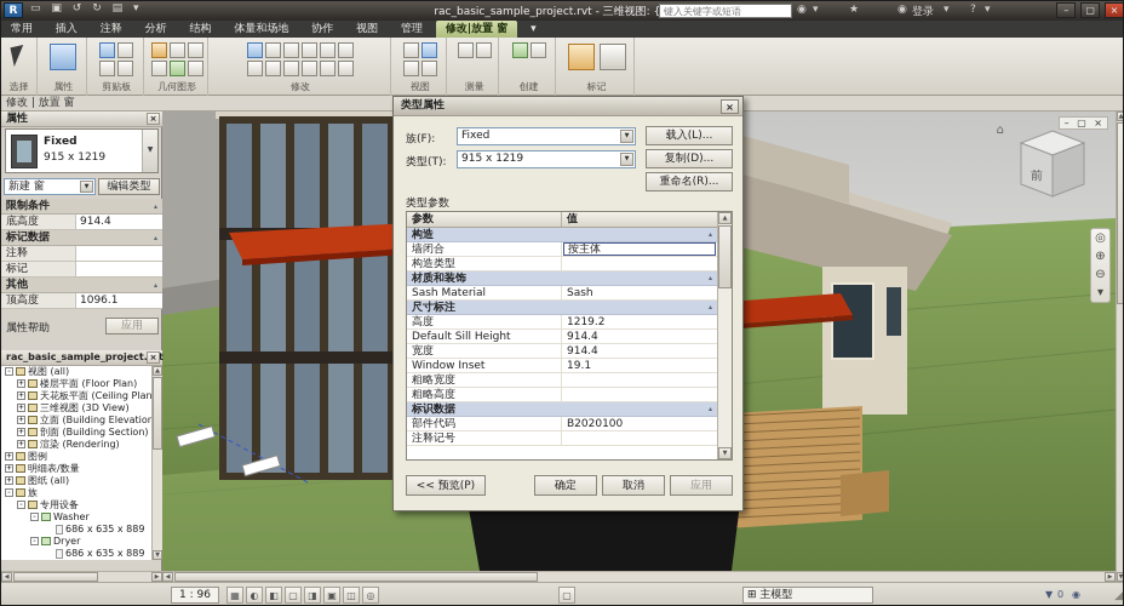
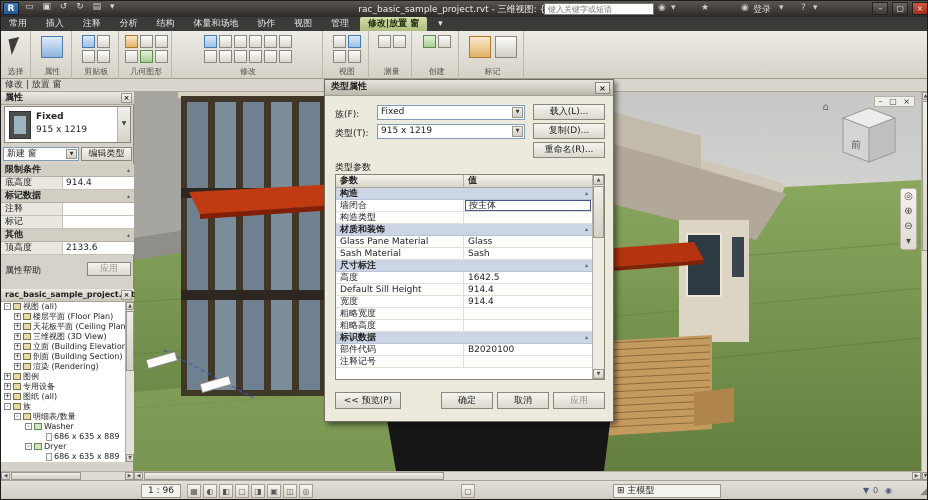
  R
  ▭ ▣ ↺ ↻ ▤ ▾
  rac_basic_sample_project.rvt - 三维视图: {
  键入关键字或短语
  ◉
  ▾
  ★
  ◉
  登录
  ▾
  ?
  ▾
  – ▢ ×
  常用 插入 注释 分析 结构 体量和场地 协作 视图 管理 修改|放置 窗 ▾
  选择
  属性
  剪贴板
  几何图形
  修改
  视图
  测量
  创建
  标记
  修改 | 放置 窗
  属性
  ×
  Fixed
  915 x 1219
  新建 窗
  编辑类型
  限制条件
  底高度
  914.4
  标记数据
  注释
  标记
  其他
  顶高度
- 1096.1
+ 2133.6
  属性帮助
  应用
  rac_basic_sample_projectt
  ×
  - 视图 (all)
  + 楼层平面 (Floor Plan)
  + 天花板平面 (Ceiling Plan
  + 三维视图 (3D View)
  + 立面 (Building Elevation
  + 剖面 (Building Section)
  + 渲染 (Rendering)
  + 图例
- + 明细表/数量
+ + 专用设备
  + 图纸 (all)
  - 族
- - 专用设备
+ - 明细表/数量
  - Washer
  686 x 635 x 889
  - Dryer
  686 x 635 x 889
  – ▢ ×
  ⌂
  前
  ◎
  ⊕
  ⊖
  ▾
  类型属性
  ×
  族(F):
  Fixed
  载入(L)...
  类型(T):
  915 x 1219
  复制(D)...
  重命名(R)...
  类型参数
  参数
  值
  构造
  墙闭合
  按主体
  构造类型
  材质和装饰
+ Glass Pane Material
+ Glass
  Sash Material
  Sash
  尺寸标注
  高度
- 1219.2
+ 1642.5
  Default Sill Height
  914.4
  宽度
  914.4
- Window Inset
- 19.1
  粗略宽度
  粗略高度
  标识数据
  部件代码
  B2020100
  注释记号
  << 预览(P)
  确定
  取消
  应用
  1 : 96
  ▦
  ◐
  ◧
  ▢
  ◨
  ▣
  ◫
  ◎
  ▢
  ⊞ 主模型
  ▼
  0
  ◉
  ◢
